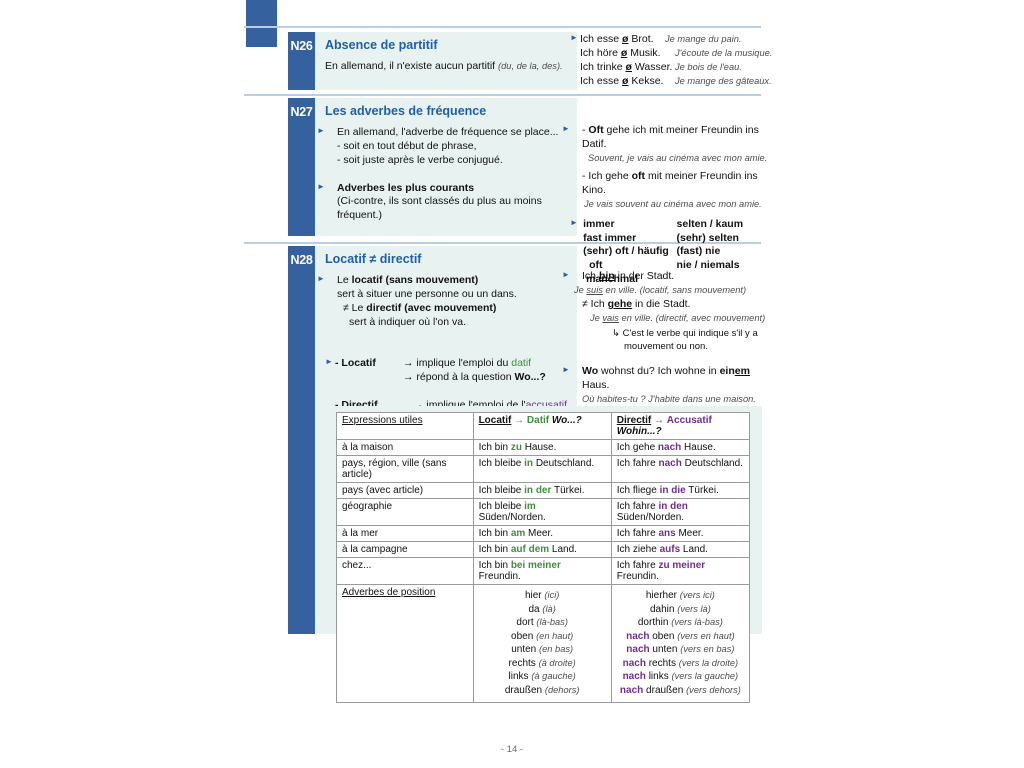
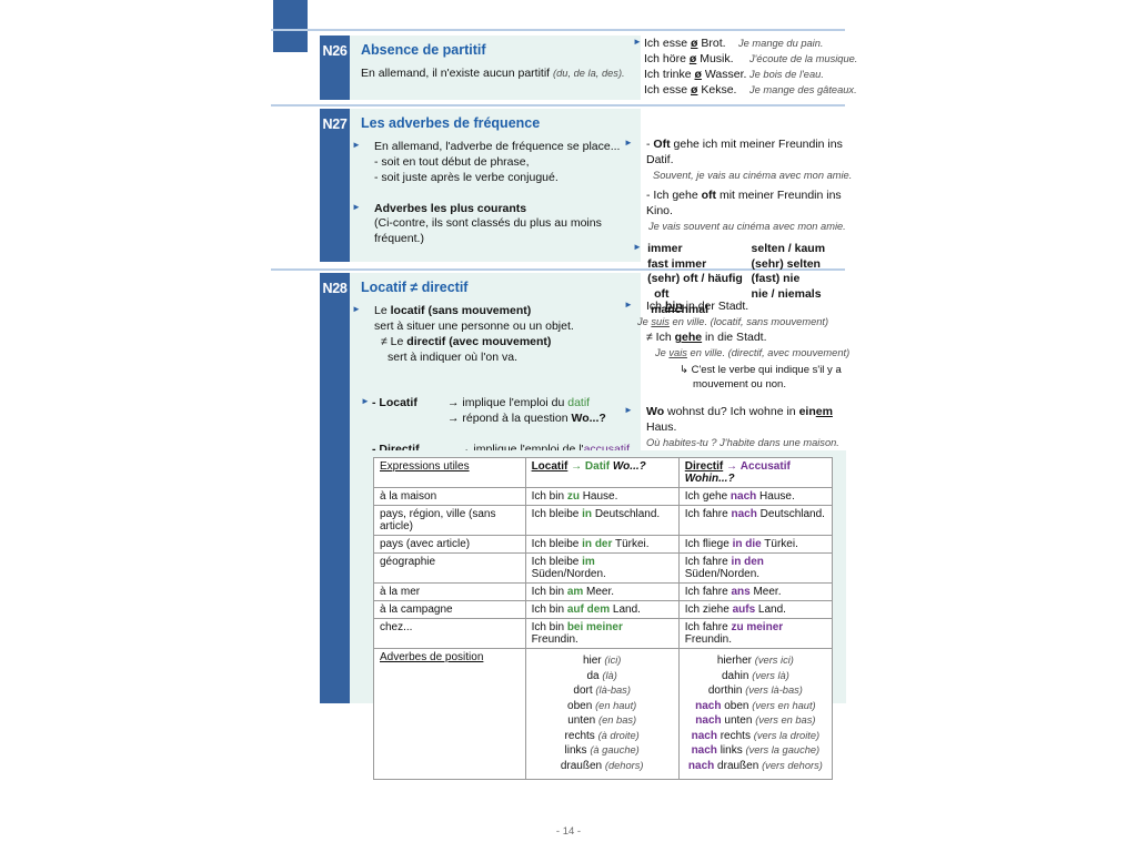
  N26
  Absence de partitif
  En allemand, il n'existe aucun partitif (du, de la, des).
  ► Ich esse ø Brot.
  Je mange du pain.
  Ich höre ø Musik.
  J'écoute de la musique.
  Ich trinke ø Wasser.
  Je bois de l'eau.
  Ich esse ø Kekse.
  Je mange des gâteaux.
  N27
  Les adverbes de fréquence
  ► En allemand, l'adverbe de fréquence se place...
  - soit en tout début de phrase,
  - soit juste après le verbe conjugué.
  ► Adverbes les plus courants
  (Ci-contre, ils sont classés du plus au moins fréquent.)
  ► - Oft gehe ich mit meiner Freundin ins Datif.
  Souvent, je vais au cinéma avec mon amie.
  - Ich gehe oft mit meiner Freundin ins Kino.
  Je vais souvent au cinéma avec mon amie.
  ►
  immer
  fast immer
  (sehr) oft / häufig
  oft
  manchmal
  selten / kaum
  (sehr) selten
  (fast) nie
  nie / niemals
  N28
  Locatif ≠ directif
  ► Le locatif (sans mouvement)
- sert à situer une personne ou un dans.
+ sert à situer une personne ou un objet.
  ≠ Le directif (avec mouvement)
  sert à indiquer où l'on va.
  ► - Locatif
  → implique l'emploi du datif
  → répond à la question Wo...?
  ► Ich bin in der Stadt.
  Je suis en ville. (locatif, sans mouvement)
  ≠ Ich gehe in die Stadt.
  Je vais en ville. (directif, avec mouvement)
  ↳ C'est le verbe qui indique s'il y a
  mouvement ou non.
  ► Wo wohnst du? Ich wohne in einem Haus.
  Où habites-tu ? J'habite dans une maison.
  Expressions utiles	Locatif → Datif Wo...?	Directif → Accusatif Wohin...?
  à la maison	Ich bin zu Hause.	Ich gehe nach Hause.
  pays, région, ville (sans article)	Ich bleibe in Deutschland.	Ich fahre nach Deutschland.
  pays (avec article)	Ich bleibe in der Türkei.	Ich fliege in die Türkei.
  géographie	Ich bleibe im Süden/Norden.	Ich fahre in den Süden/Norden.
  à la mer	Ich bin am Meer.	Ich fahre ans Meer.
  à la campagne	Ich bin auf dem Land.	Ich ziehe aufs Land.
  chez...	Ich bin bei meiner Freundin.	Ich fahre zu meiner Freundin.
  Adverbes de position	hier (ici) da (là) dort (là-bas) oben (en haut) unten (en bas) rechts (à droite) links (à gauche) draußen (dehors)	hierher (vers ici) dahin (vers là) dorthin (vers là-bas) nach oben (vers en haut) nach unten (vers en bas) nach rechts (vers la droite) nach links (vers la gauche) nach draußen (vers dehors)
  - 14 -
